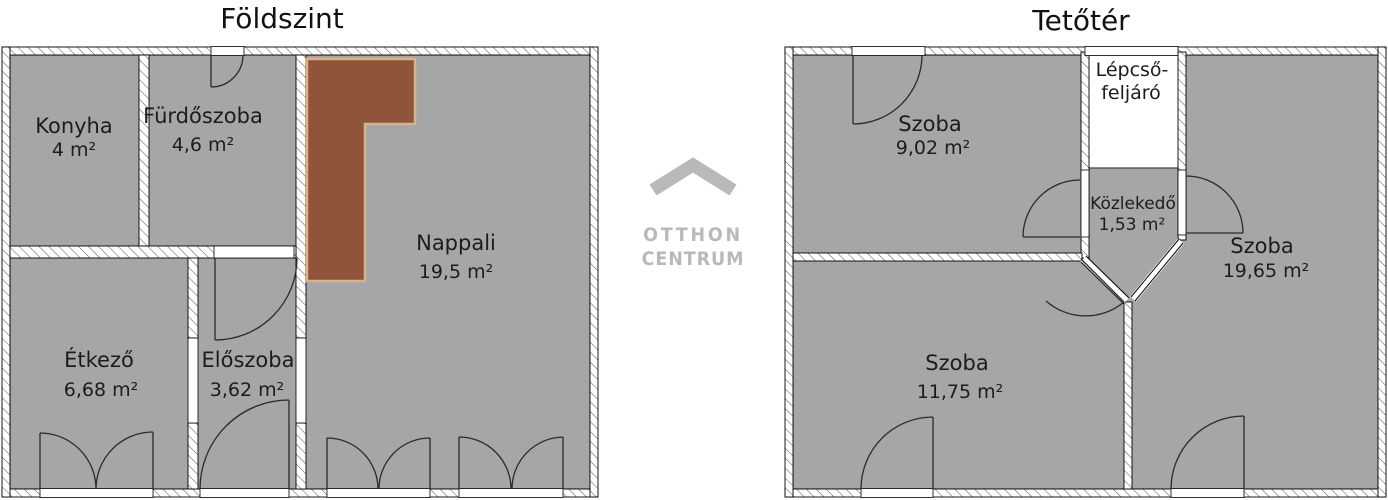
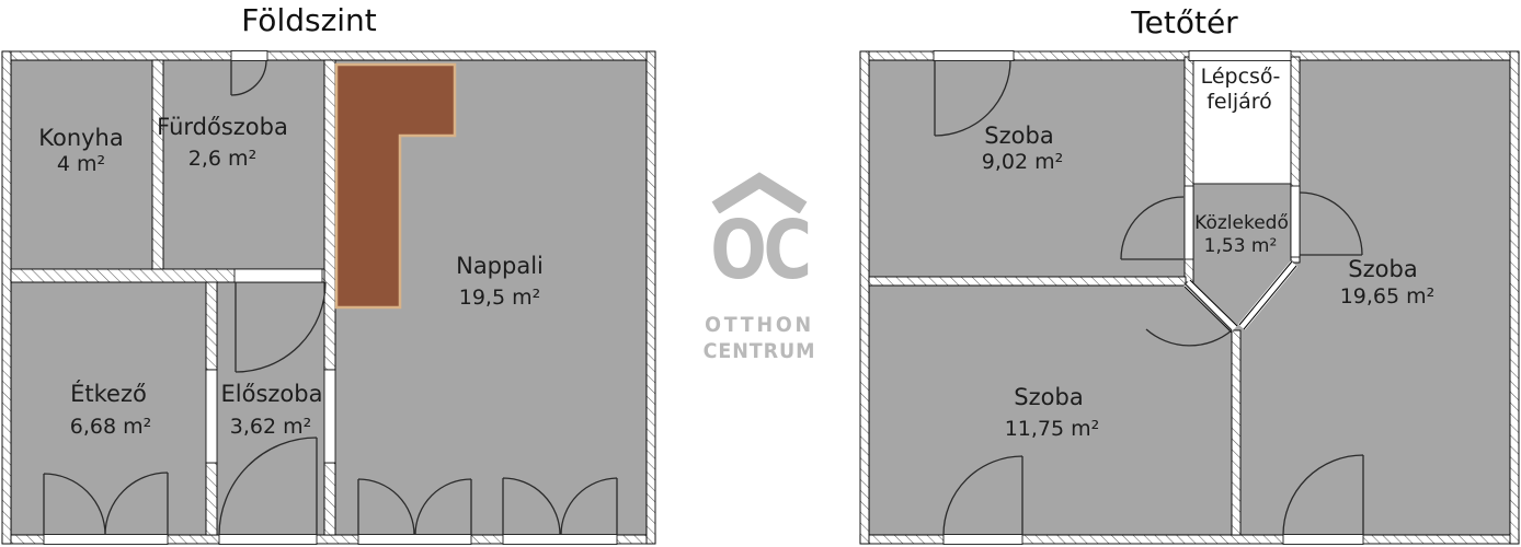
  Földszint
  Tetőtér
  Konyha
  4 m²
  Fürdőszoba
- 4,6 m²
+ 2,6 m²
  Nappali
  19,5 m²
  Étkező
  6,68 m²
  Előszoba
  3,62 m²
  Szoba
  9,02 m²
  Lépcső-
  feljáró
  Közlekedő
  1,53 m²
  Szoba
  19,65 m²
  Szoba
  11,75 m²
+ OC
  OTTHON
  CENTRUM
